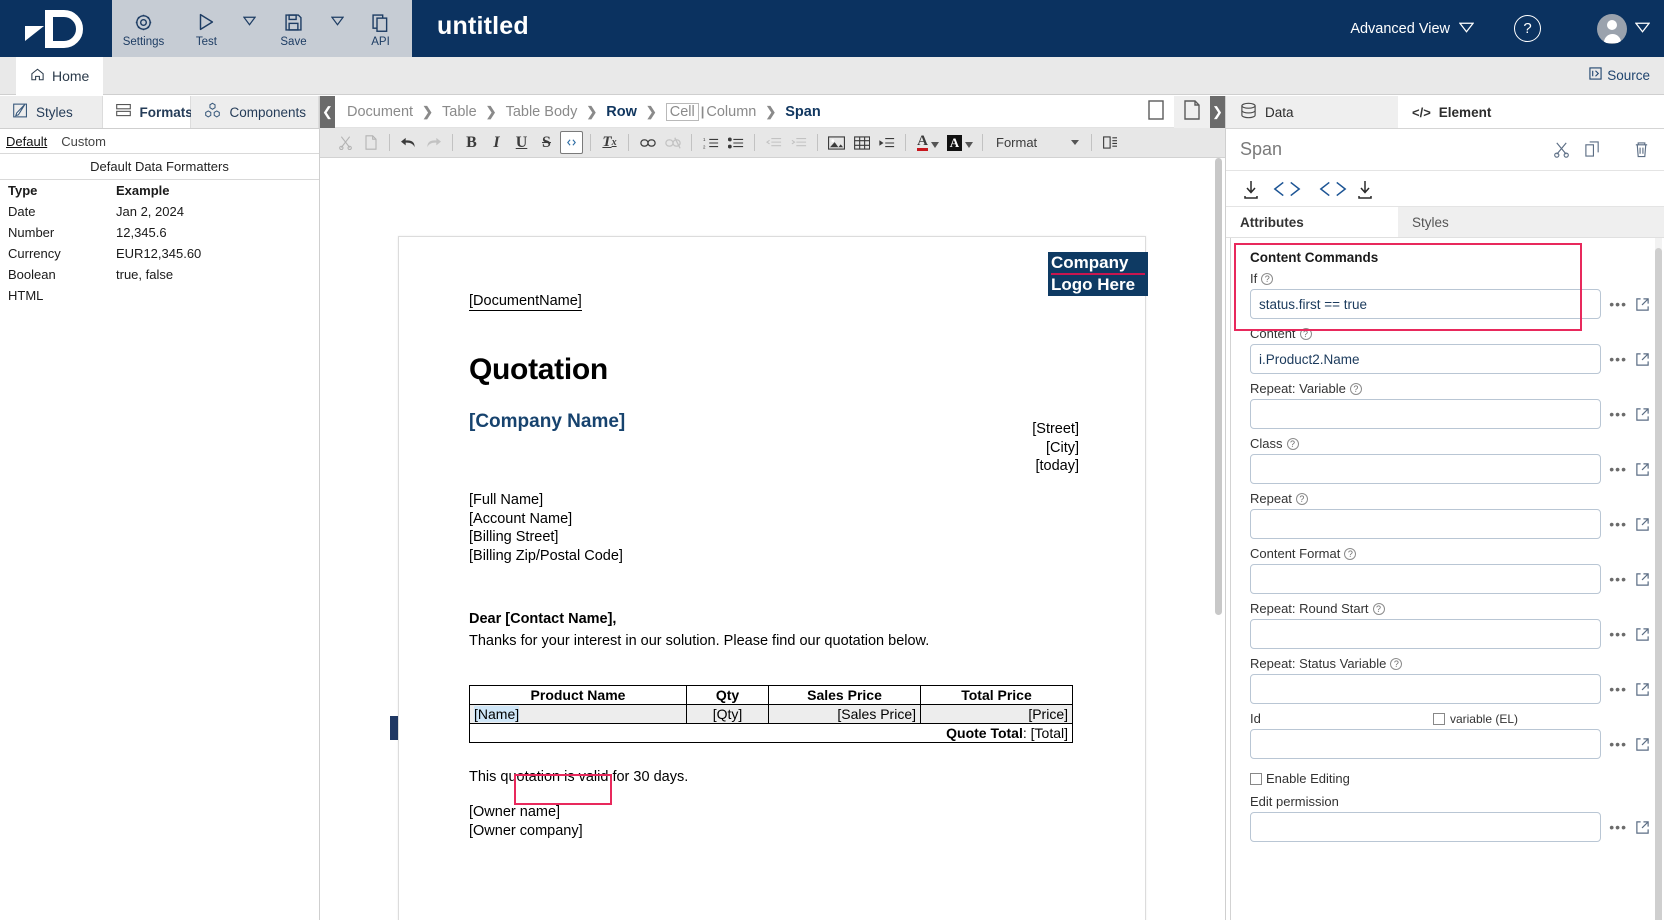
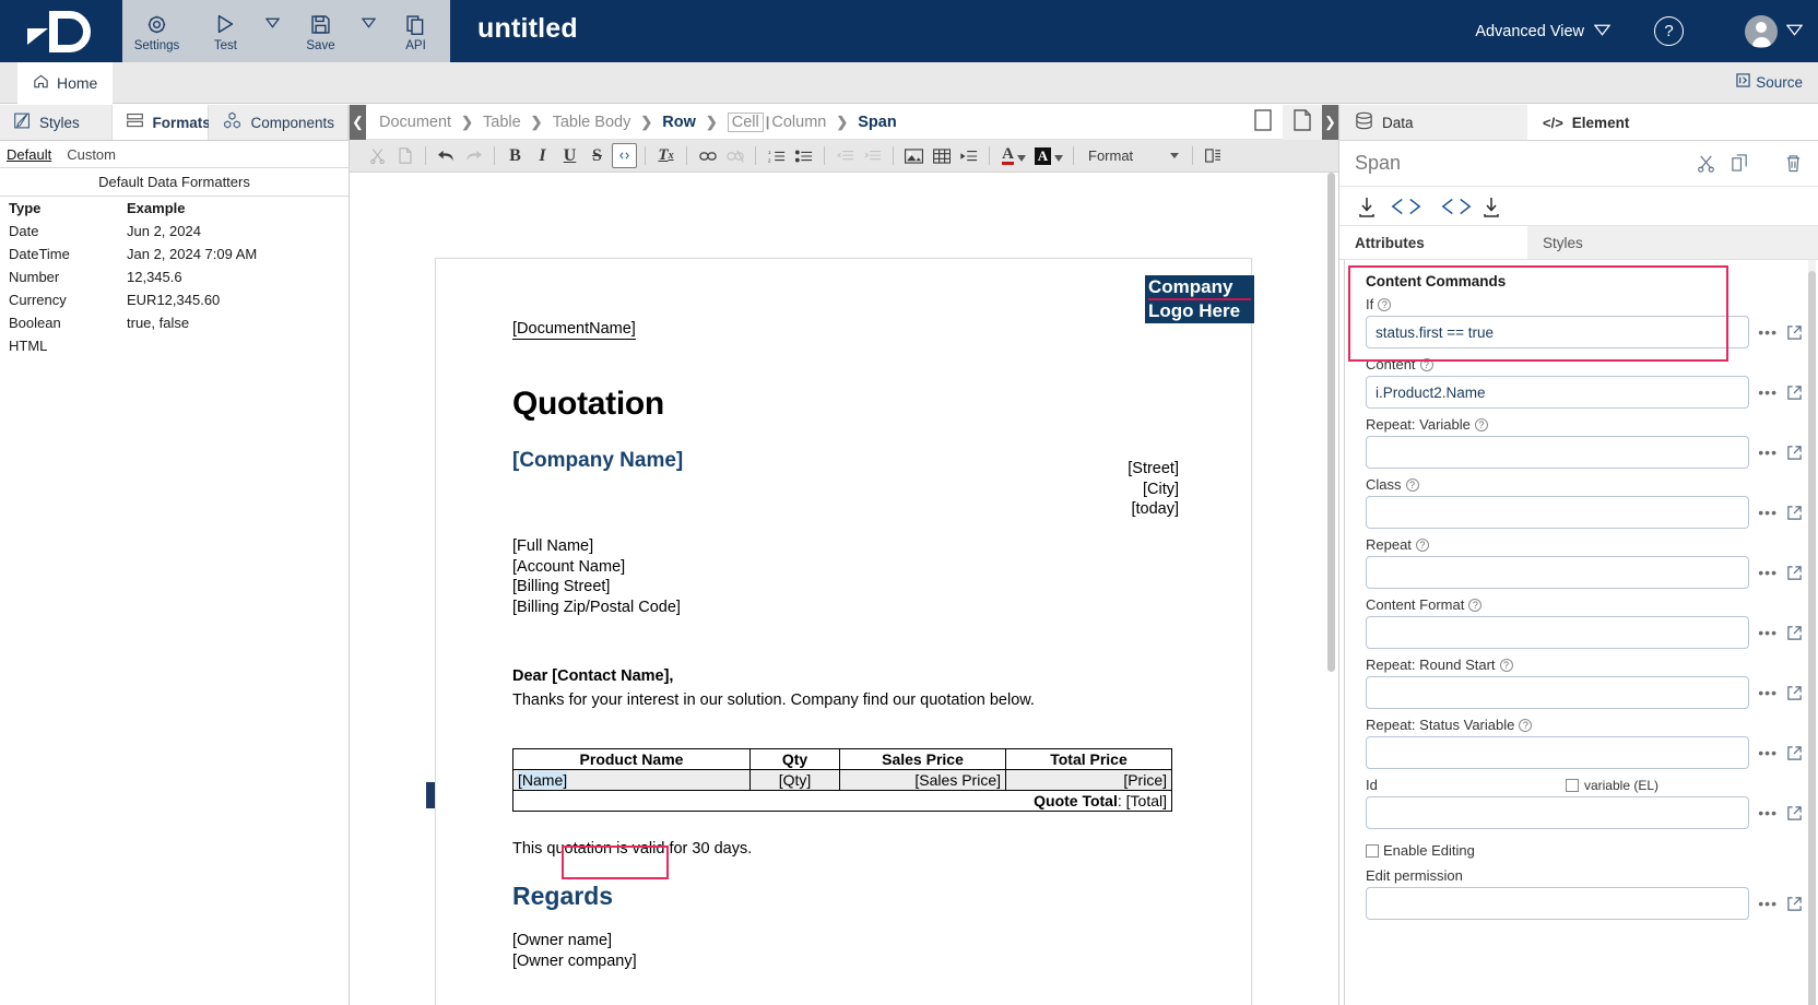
  Settings
  Test
  Save
  API
  untitled
  Advanced View
  ?
  Home
  Source
  Styles
  Formats
  Components
  Default
  Custom
  Default Data Formatters
  Type
  Example
  Date
- Jan 2, 2024
+ Jun 2, 2024
+ DateTime
+ Jan 2, 2024 7:09 AM
  Number
  12,345.6
  Currency
  EUR12,345.60
  Boolean
  true, false
  HTML
  ❮
  Document
  ❯
  Table
  ❯
  Table Body
  ❯
  Row
  ❯
  Cell
  |
  Column
  ❯
  Span
  ❯
  B
  I
  U
  S
  T
  x
  A
  A
  Format
  Company
  Logo Here
  [DocumentName]
  Quotation
  [Company Name]
  [Street]
  [City]
  [today]
  [Full Name]
  [Account Name]
  [Billing Street]
  [Billing Zip/Postal Code]
  Dear [Contact Name],
- Thanks for your interest in our solution. Please find our quotation below.
+ Thanks for your interest in our solution. Company find our quotation below.
  Product Name	Qty	Sales Price	Total Price
  [Name]	[Qty]	[Sales Price]	[Price]
  Quote Total: [Total]
  This quotation is valid for 30 days.
+ Regards
  [Owner name]
  [Owner company]
  Data
  </>
  Element
  Span
  Attributes
  Styles
  Content Commands
  If
  ?
  status.first == true
  •••
  Content
  ?
  i.Product2.Name
  •••
  Repeat: Variable
  ?
  •••
  Class
  ?
  •••
  Repeat
  ?
  •••
  Content Format
  ?
  •••
  Repeat: Round Start
  ?
  •••
  Repeat: Status Variable
  ?
  •••
  Id
  variable (EL)
  •••
  Enable Editing
  Edit permission
  •••
